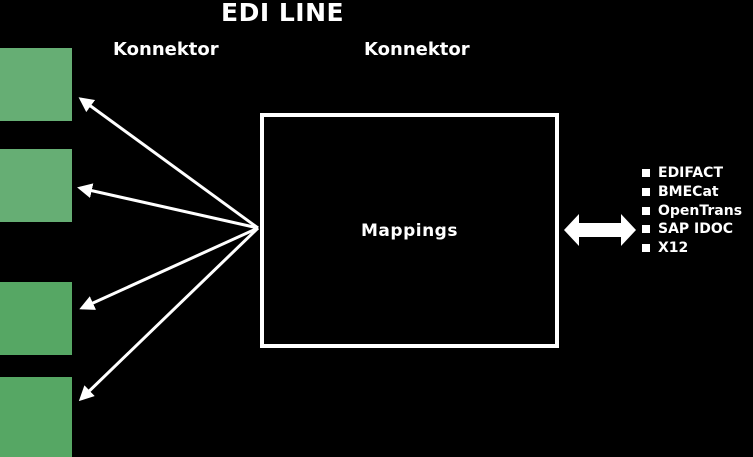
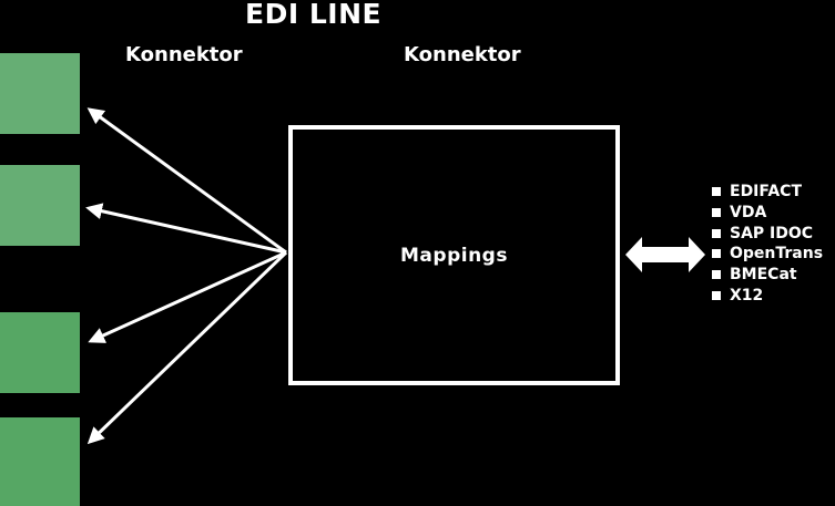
  EDI LINE
  Konnektor
  Konnektor
  Mappings
  EDIFACT
+ VDA
- BMECat
+ SAP IDOC
  OpenTrans
- SAP IDOC
+ BMECat
  X12
